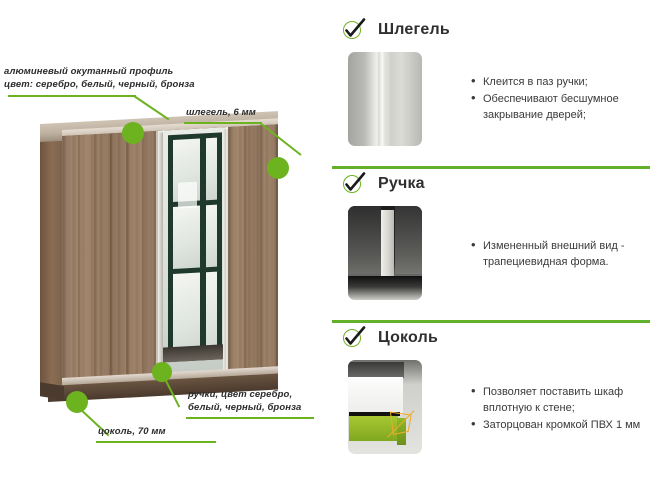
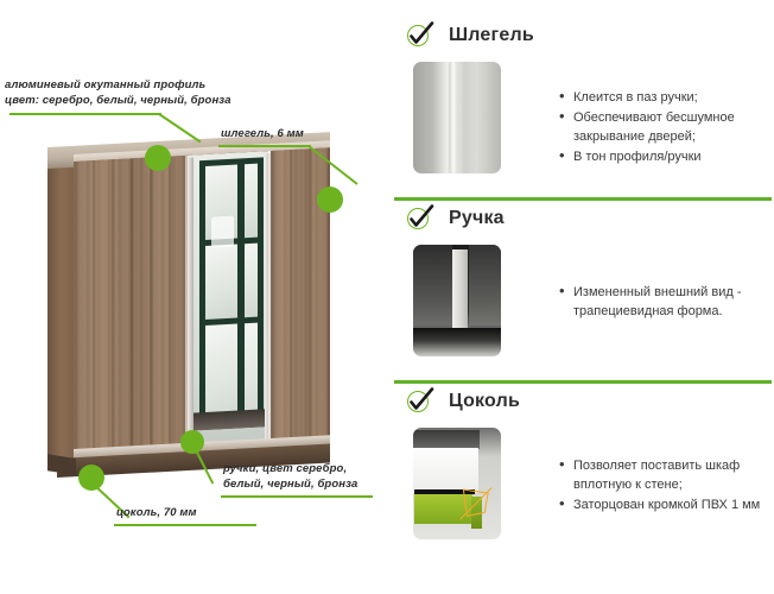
  алюминевый окутанный профиль
  цвет: серебро, белый, черный, бронза
  шлегель, 6 мм
  ручки, цвет серебро,
  белый, черный, бронза
  цоколь, 70 мм
  Шлегель
  Клеится в паз ручки;
  Обеспечивают бесшумное закрывание дверей;
+ В тон профиля/ручки
  Ручка
  Измененный внешний вид - трапециевидная форма.
  Цоколь
  Позволяет поставить шкаф вплотную к стене;
  Заторцован кромкой ПВХ 1 мм
